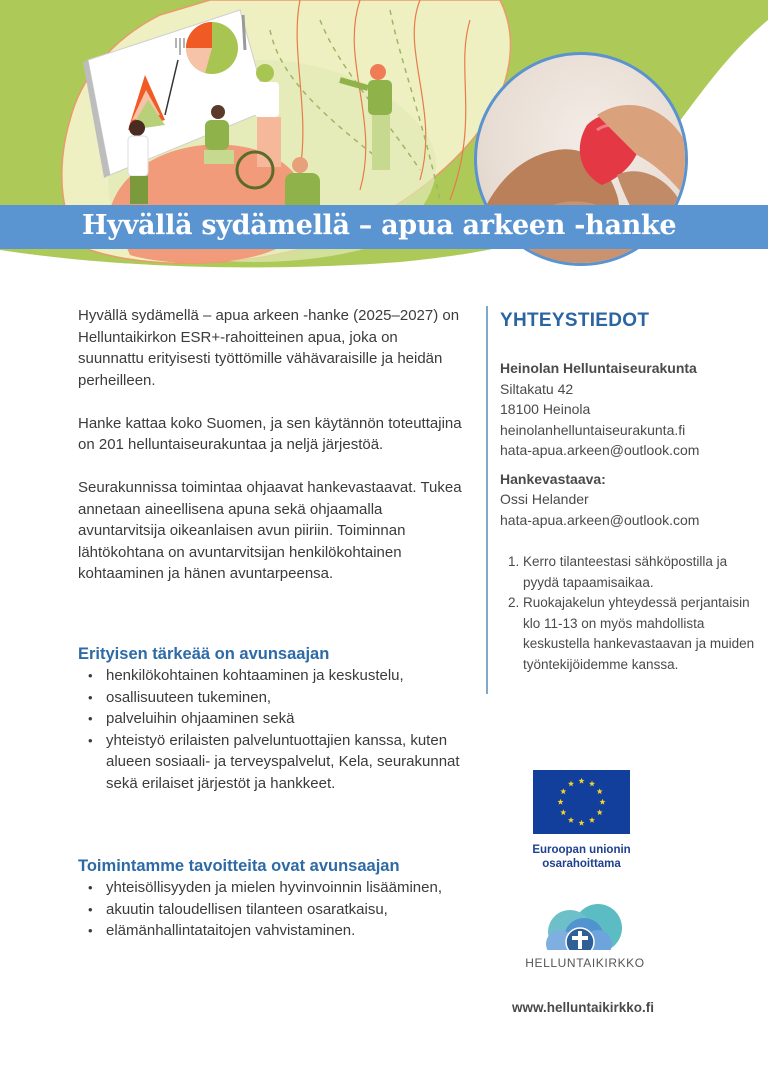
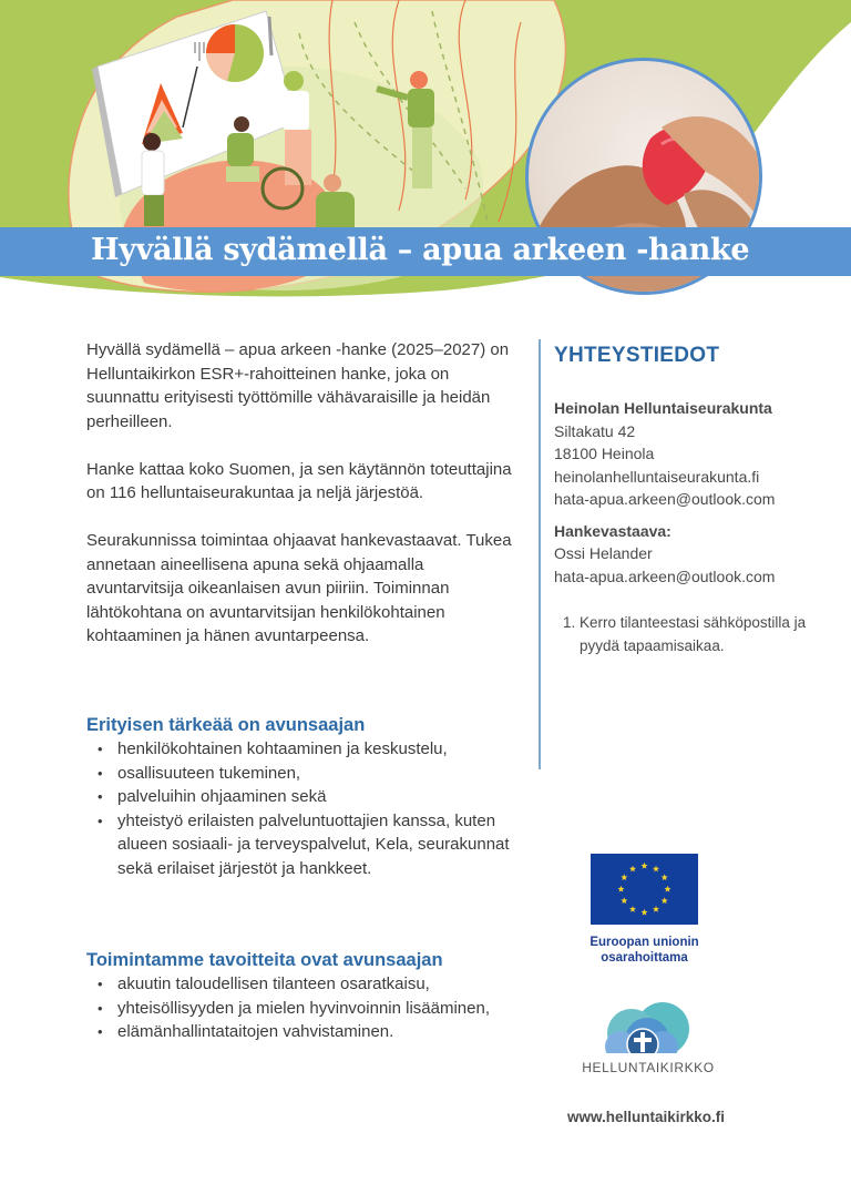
  Hyvällä sydämellä – apua arkeen -hanke
- Hyvällä sydämellä – apua arkeen -hanke (2025–2027) on Helluntaikirkon ESR+-rahoitteinen apua, joka on suunnattu erityisesti työttömille vähävaraisille ja heidän perheilleen.
+ Hyvällä sydämellä – apua arkeen -hanke (2025–2027) on Helluntaikirkon ESR+-rahoitteinen hanke, joka on suunnattu erityisesti työttömille vähävaraisille ja heidän perheilleen.
- Hanke kattaa koko Suomen, ja sen käytännön toteuttajina on 201 helluntaiseurakuntaa ja neljä järjestöä.
+ Hanke kattaa koko Suomen, ja sen käytännön toteuttajina on 116 helluntaiseurakuntaa ja neljä järjestöä.
  Seurakunnissa toimintaa ohjaavat hankevastaavat. Tukea annetaan aineellisena apuna sekä ohjaamalla avuntarvitsija oikeanlaisen avun piiriin. Toiminnan lähtökohtana on avuntarvitsijan henkilökohtainen kohtaaminen ja hänen avuntarpeensa.
  Erityisen tärkeää on avunsaajan
  •
  henkilökohtainen kohtaaminen ja keskustelu,
  •
  osallisuuteen tukeminen,
  •
  palveluihin ohjaaminen sekä
  •
  yhteistyö erilaisten palveluntuottajien kanssa, kuten alueen sosiaali- ja terveyspalvelut, Kela, seurakunnat sekä erilaiset järjestöt ja hankkeet.
  Toimintamme tavoitteita ovat avunsaajan
  •
- yhteisöllisyyden ja mielen hyvinvoinnin lisääminen,
+ akuutin taloudellisen tilanteen osaratkaisu,
  •
- akuutin taloudellisen tilanteen osaratkaisu,
+ yhteisöllisyyden ja mielen hyvinvoinnin lisääminen,
  •
  elämänhallintataitojen vahvistaminen.
  YHTEYSTIEDOT
  Heinolan Helluntaiseurakunta
  Siltakatu 42
  18100 Heinola
  heinolanhelluntaiseurakunta.fi
  hata-apua.arkeen@outlook.com
  Hankevastaava:
  Ossi Helander
  hata-apua.arkeen@outlook.com
  1.
  Kerro tilanteestasi sähköpostilla ja pyydä tapaamisaikaa.
- 2.
- Ruokajakelun yhteydessä perjantaisin klo 11-13 on myös mahdollista keskustella hankevastaavan ja muiden työntekijöidemme kanssa.
  Euroopan unionin
  osarahoittama
  HELLUNTAIKIRKKO
  www.helluntaikirkko.fi
